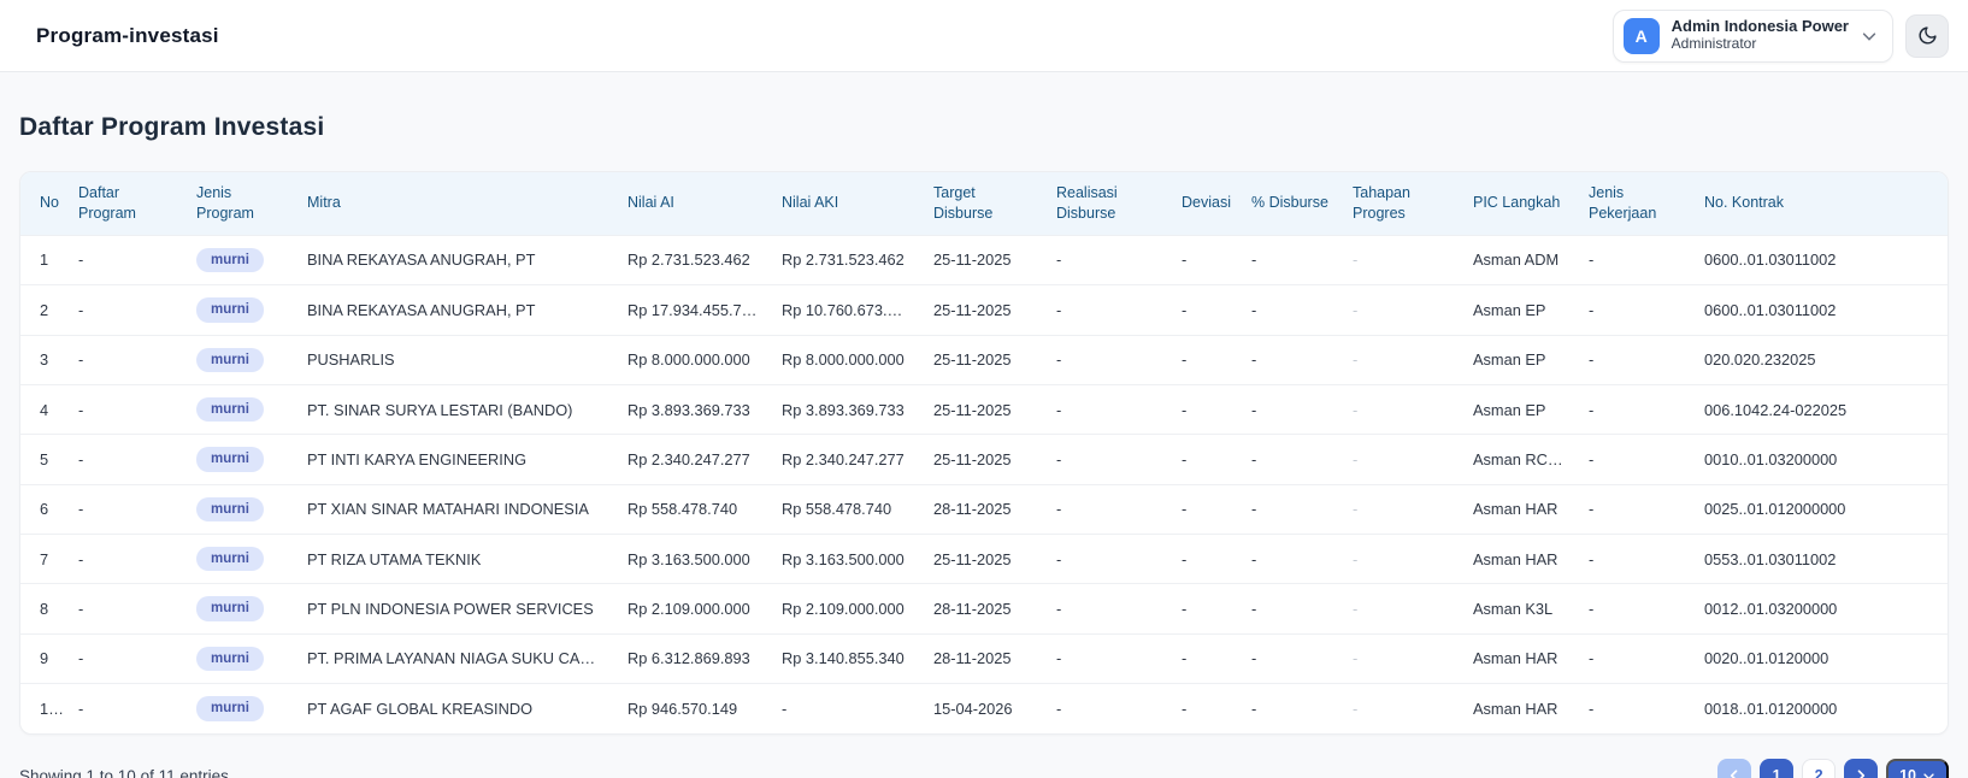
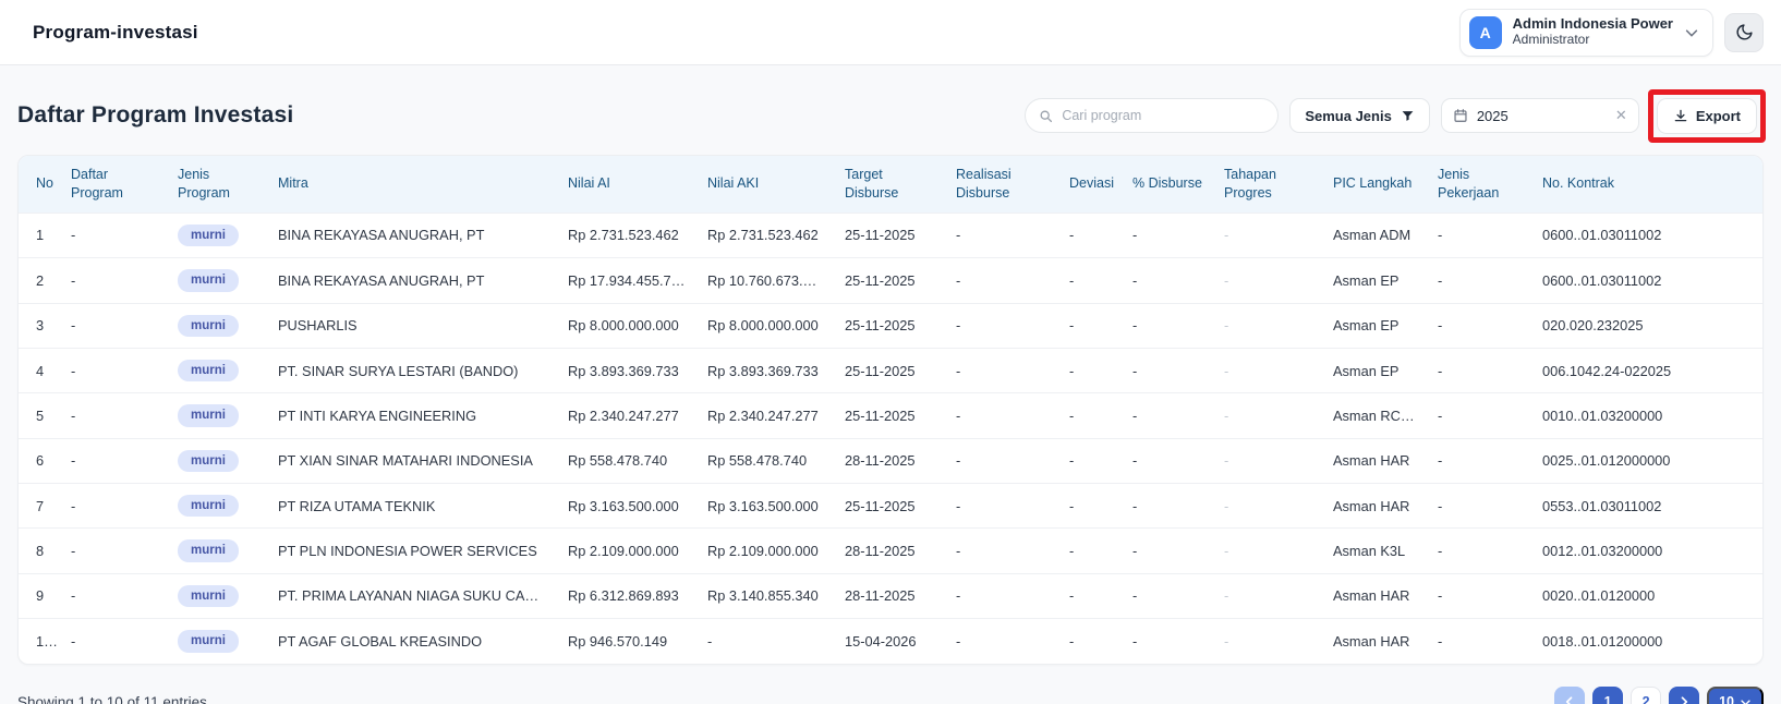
  Program-investasi
  A
  Admin Indonesia Power
  Administrator
  Daftar Program Investasi
+ Cari program
+ Semua Jenis
+ 2025
+ ✕
+ Export
  No	Daftar Program	Jenis Program	Mitra	Nilai AI	Nilai AKI	Target Disburse	Realisasi Disburse	Deviasi	% Disburse	Tahapan Progres	PIC Langkah	Jenis Pekerjaan	No. Kontrak
  1	-	murni	BINA REKAYASA ANUGRAH, PT	Rp 2.731.523.462	Rp 2.731.523.462	25-11-2025	-	-	-	-	Asman ADM	-	0600..01.03011002
  2	-	murni	BINA REKAYASA ANUGRAH, PT	Rp 17.934.455.752	Rp 10.760.673.451	25-11-2025	-	-	-	-	Asman EP	-	0600..01.03011002
  3	-	murni	PUSHARLIS	Rp 8.000.000.000	Rp 8.000.000.000	25-11-2025	-	-	-	-	Asman EP	-	020.020.232025
  4	-	murni	PT. SINAR SURYA LESTARI (BANDO)	Rp 3.893.369.733	Rp 3.893.369.733	25-11-2025	-	-	-	-	Asman EP	-	006.1042.24-022025
  5	-	murni	PT INTI KARYA ENGINEERING	Rp 2.340.247.277	Rp 2.340.247.277	25-11-2025	-	-	-	-	Asman RCBM	-	0010..01.03200000
  6	-	murni	PT XIAN SINAR MATAHARI INDONESIA	Rp 558.478.740	Rp 558.478.740	28-11-2025	-	-	-	-	Asman HAR	-	0025..01.012000000
  7	-	murni	PT RIZA UTAMA TEKNIK	Rp 3.163.500.000	Rp 3.163.500.000	25-11-2025	-	-	-	-	Asman HAR	-	0553..01.03011002
  8	-	murni	PT PLN INDONESIA POWER SERVICES	Rp 2.109.000.000	Rp 2.109.000.000	28-11-2025	-	-	-	-	Asman K3L	-	0012..01.03200000
  9	-	murni	PT. PRIMA LAYANAN NIAGA SUKU CADAN	Rp 6.312.869.893	Rp 3.140.855.340	28-11-2025	-	-	-	-	Asman HAR	-	0020..01.0120000
  10	-	murni	PT AGAF GLOBAL KREASINDO	Rp 946.570.149	-	15-04-2026	-	-	-	-	Asman HAR	-	0018..01.01200000
  Showing 1 to 10 of 11 entries
  1
  2
  10
